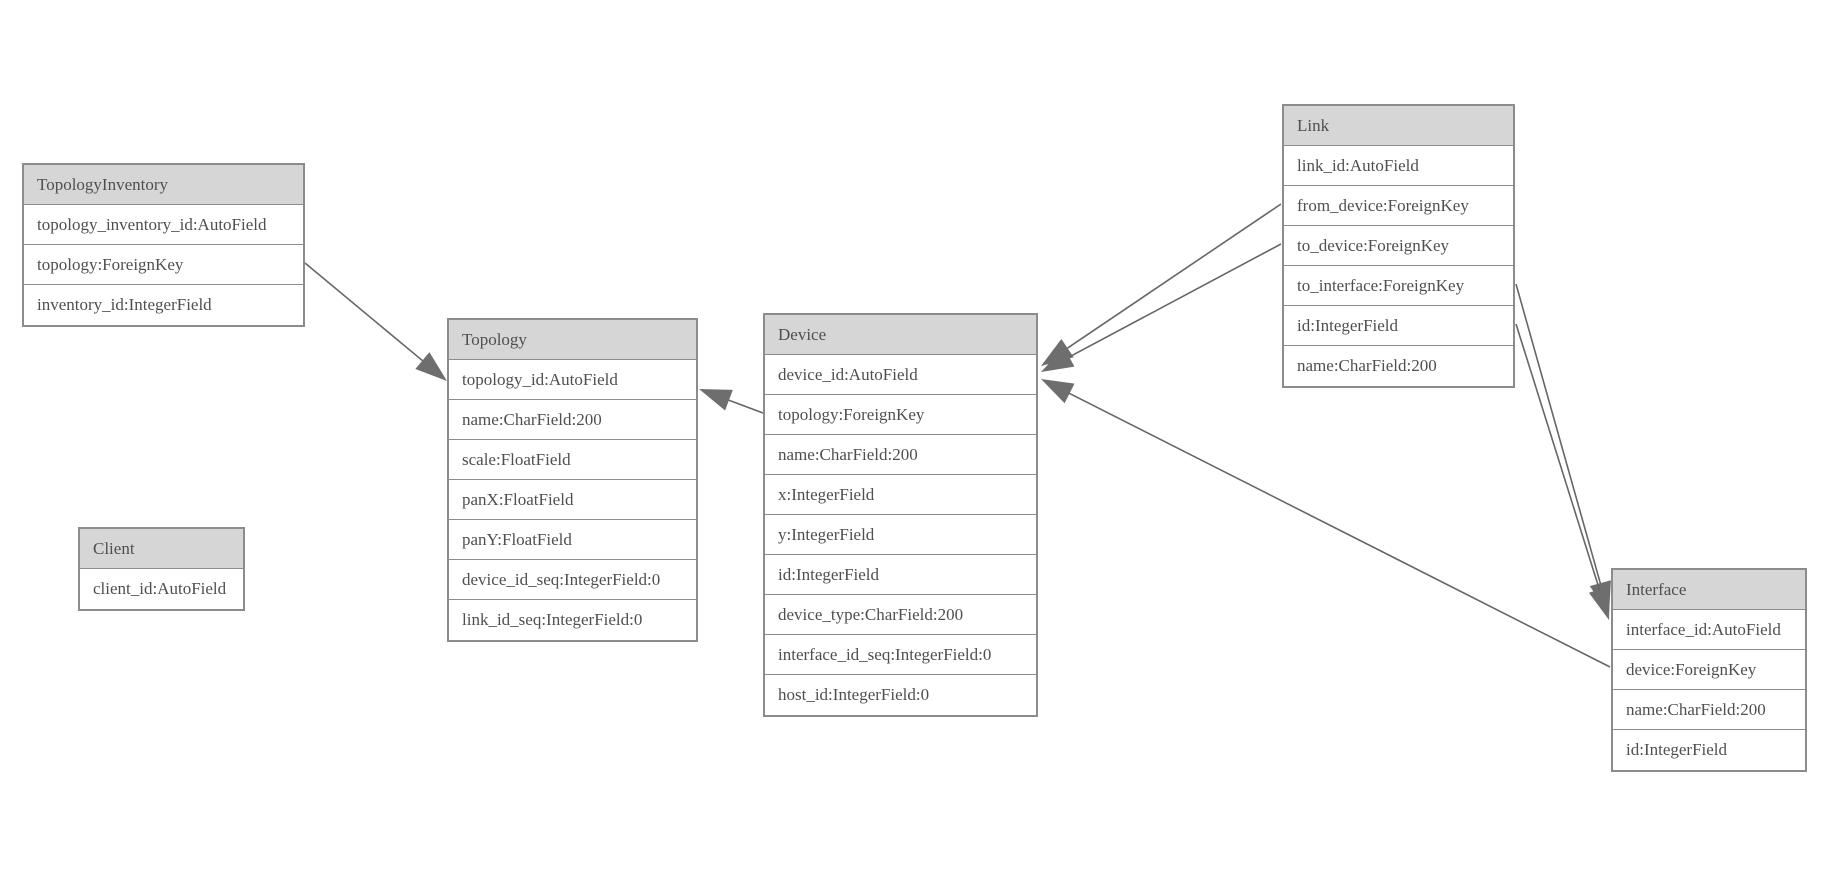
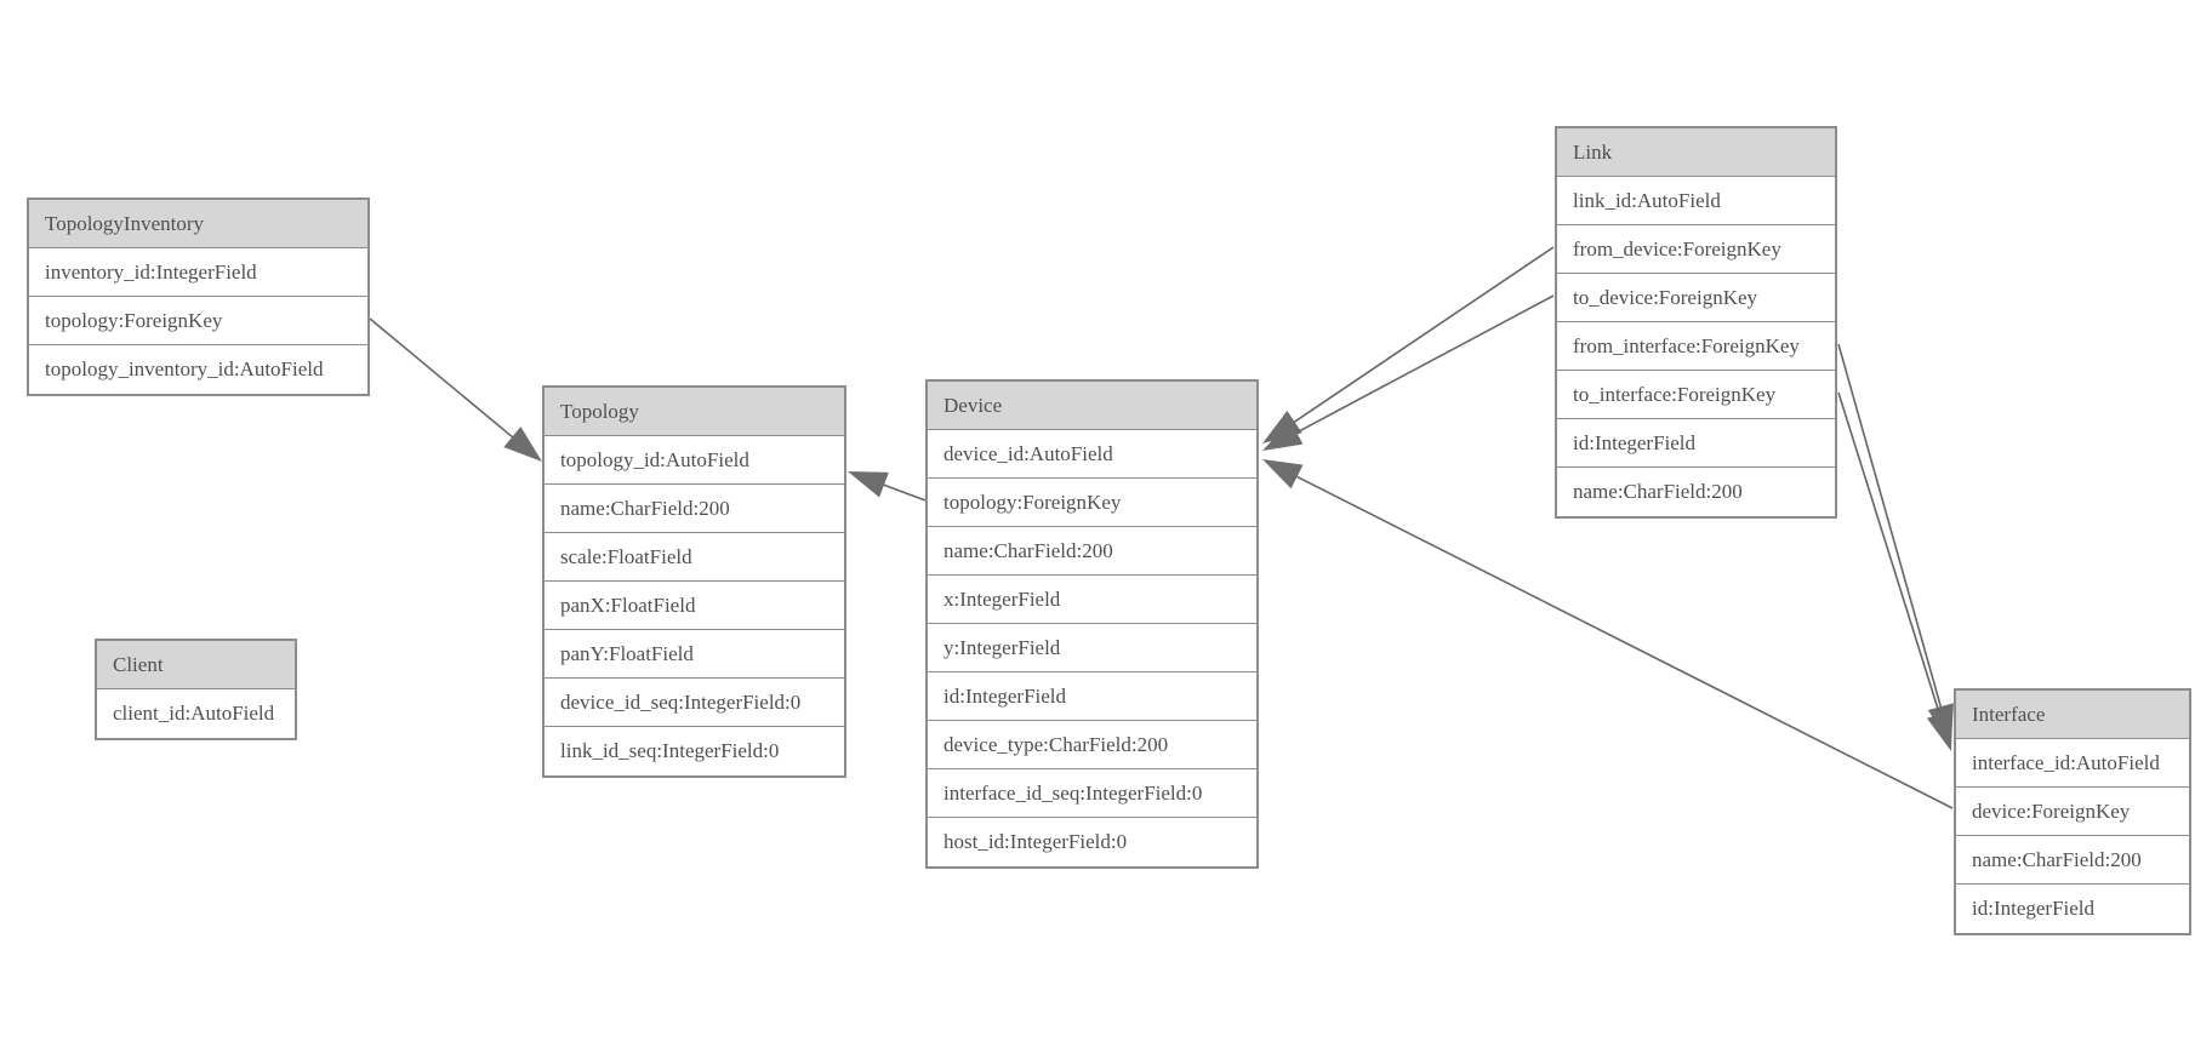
  TopologyInventory
- topology_inventory_id:AutoField
+ inventory_id:IntegerField
  topology:ForeignKey
- inventory_id:IntegerField
+ topology_inventory_id:AutoField
  Topology
  topology_id:AutoField
  name:CharField:200
  scale:FloatField
  panX:FloatField
  panY:FloatField
  device_id_seq:IntegerField:0
  link_id_seq:IntegerField:0
  Client
  client_id:AutoField
  Device
  device_id:AutoField
  topology:ForeignKey
  name:CharField:200
  x:IntegerField
  y:IntegerField
  id:IntegerField
  device_type:CharField:200
  interface_id_seq:IntegerField:0
  host_id:IntegerField:0
  Link
  link_id:AutoField
  from_device:ForeignKey
  to_device:ForeignKey
+ from_interface:ForeignKey
  to_interface:ForeignKey
  id:IntegerField
  name:CharField:200
  Interface
  interface_id:AutoField
  device:ForeignKey
  name:CharField:200
  id:IntegerField
